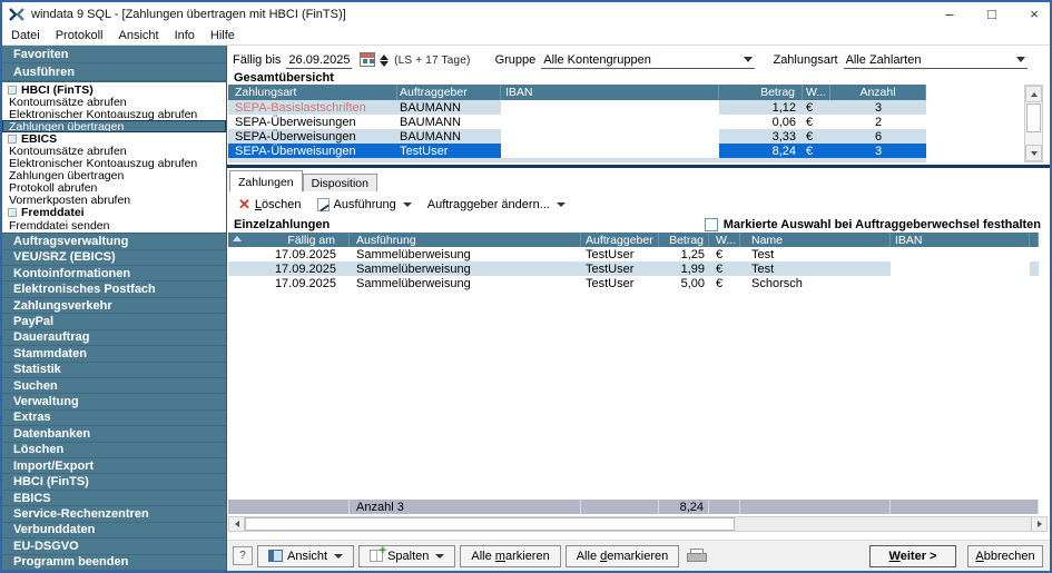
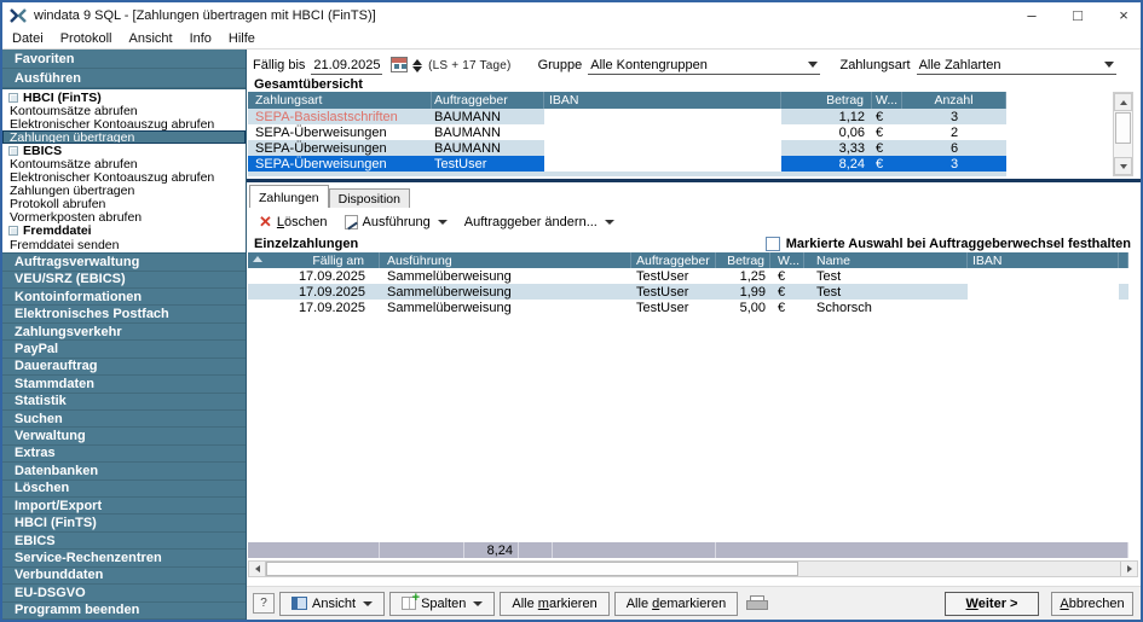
  windata 9 SQL - [Zahlungen übertragen mit HBCI (FinTS)]
  –
  □
  ×
  Datei
  Protokoll
  Ansicht
  Info
  Hilfe
  Favoriten
  Ausführen
  HBCI (FinTS)
  Kontoumsätze abrufen
  Elektronischer Kontoauszug abrufen
  Zahlungen übertragen
  EBICS
  Kontoumsätze abrufen
  Elektronischer Kontoauszug abrufen
  Zahlungen übertragen
  Protokoll abrufen
  Vormerkposten abrufen
  Fremddatei
  Fremddatei senden
  Auftragsverwaltung
  VEU/SRZ (EBICS)
  Kontoinformationen
  Elektronisches Postfach
  Zahlungsverkehr
  PayPal
  Dauerauftrag
  Stammdaten
  Statistik
  Suchen
  Verwaltung
  Extras
  Datenbanken
  Löschen
  Import/Export
  HBCI (FinTS)
  EBICS
  Service-Rechenzentren
  Verbunddaten
  EU-DSGVO
  Programm beenden
  Fällig bis
- 26.09.2025
+ 21.09.2025
  (LS + 17 Tage)
  Gruppe
  Alle Kontengruppen
  Zahlungsart
  Alle Zahlarten
  Gesamtübersicht
  Zahlungsart
  Auftraggeber
  IBAN
  Betrag
  W...
  Anzahl
  SEPA-Basislastschriften
  BAUMANN
  1,12
  €
  3
  SEPA-Überweisungen
  BAUMANN
  0,06
  €
  2
  SEPA-Überweisungen
  BAUMANN
  3,33
  €
  6
  SEPA-Überweisungen
  TestUser
  8,24
  €
  3
  Zahlungen
  Disposition
  ✕
  Löschen
  Ausführung
  Auftraggeber ändern...
  Einzelzahlungen
  Markierte Auswahl bei Auftraggeberwechsel festhalten
  Fällig am
  Ausführung
  Auftraggeber
  Betrag
  W...
  Name
  IBAN
  17.09.2025
  Sammelüberweisung
  TestUser
  1,25
  €
  Test
  17.09.2025
  Sammelüberweisung
  TestUser
  1,99
  €
  Test
  17.09.2025
  Sammelüberweisung
  TestUser
  5,00
  €
  Schorsch
- Anzahl 3
  8,24
  ?
  Ansicht
  Spalten
  Alle markieren
  Alle demarkieren
  Weiter >
  Abbrechen
